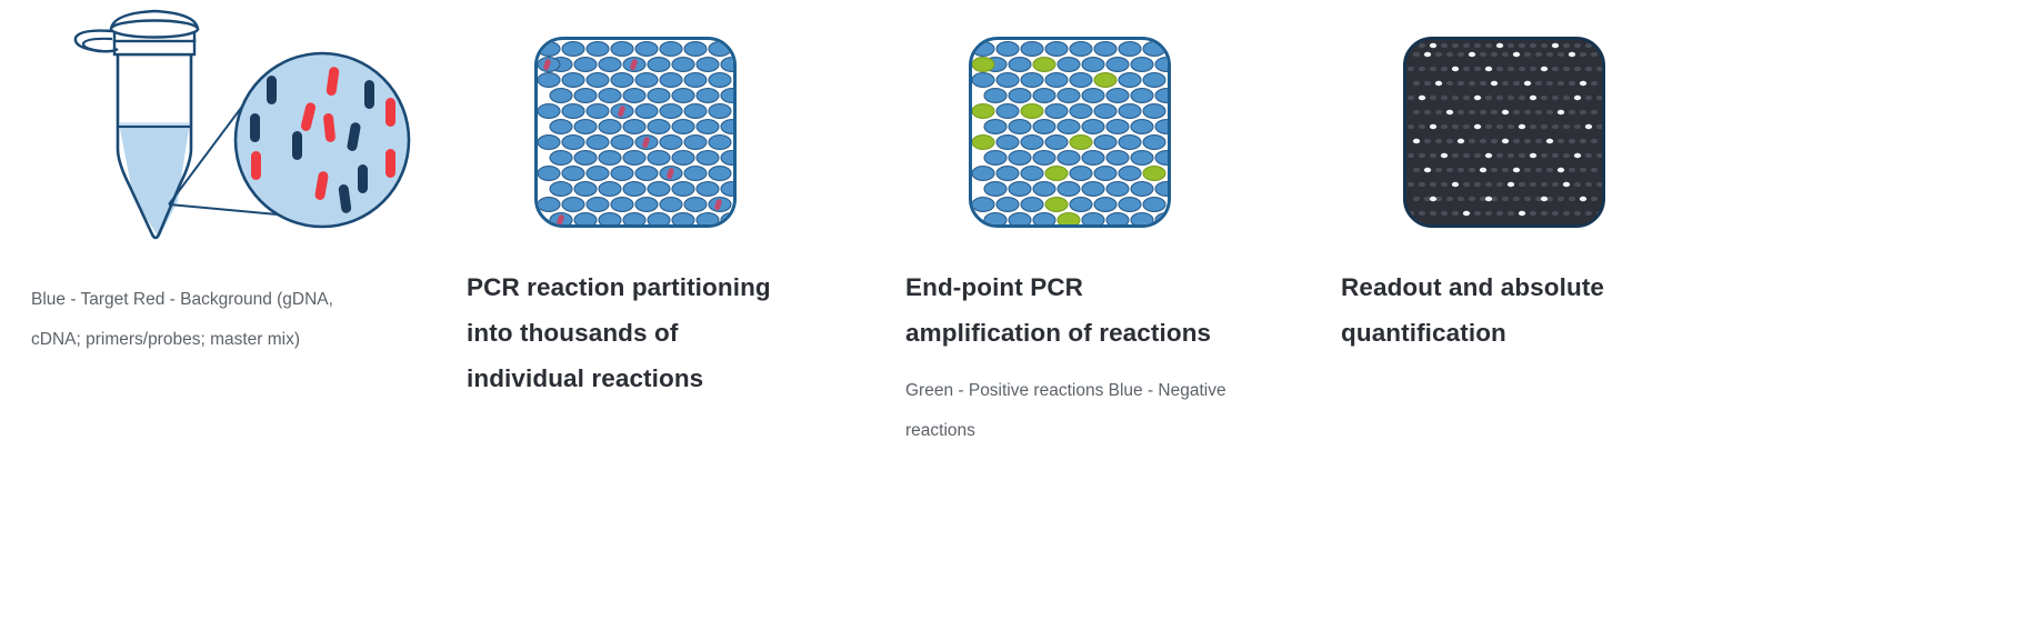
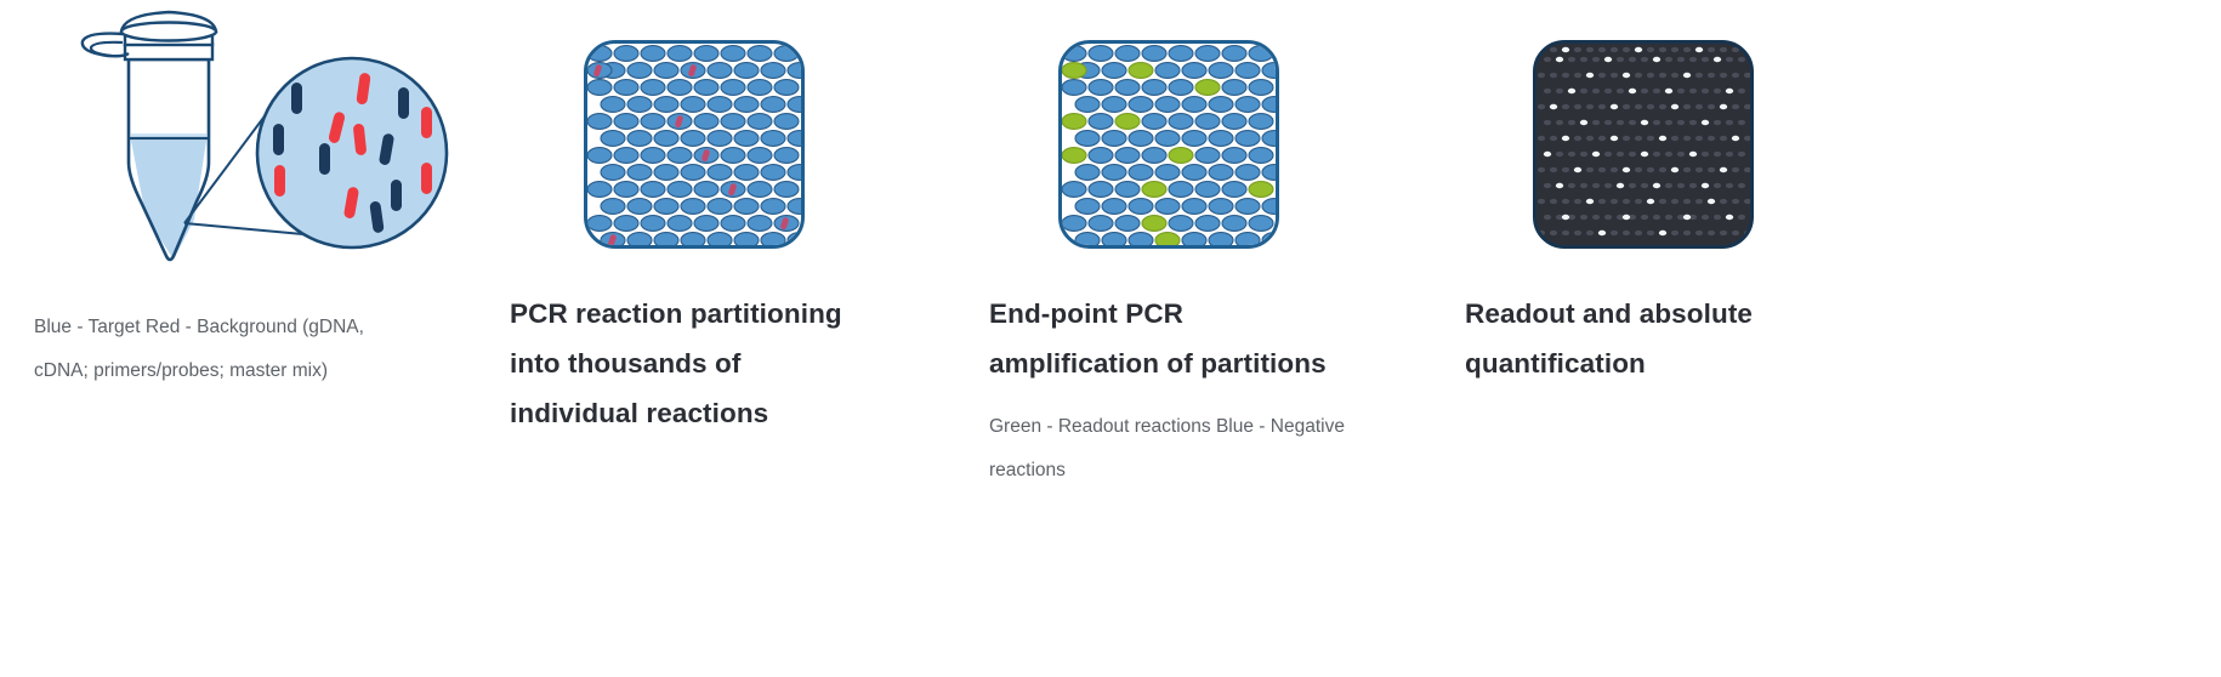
  Blue - Target Red - Background (gDNA, cDNA; primers/probes; master mix)
  PCR reaction partitioning into thousands of individual reactions
- End-point PCR amplification of reactions
+ End-point PCR amplification of partitions
- Green - Positive reactions Blue - Negative reactions
+ Green - Readout reactions Blue - Negative reactions
  Readout and absolute quantification
